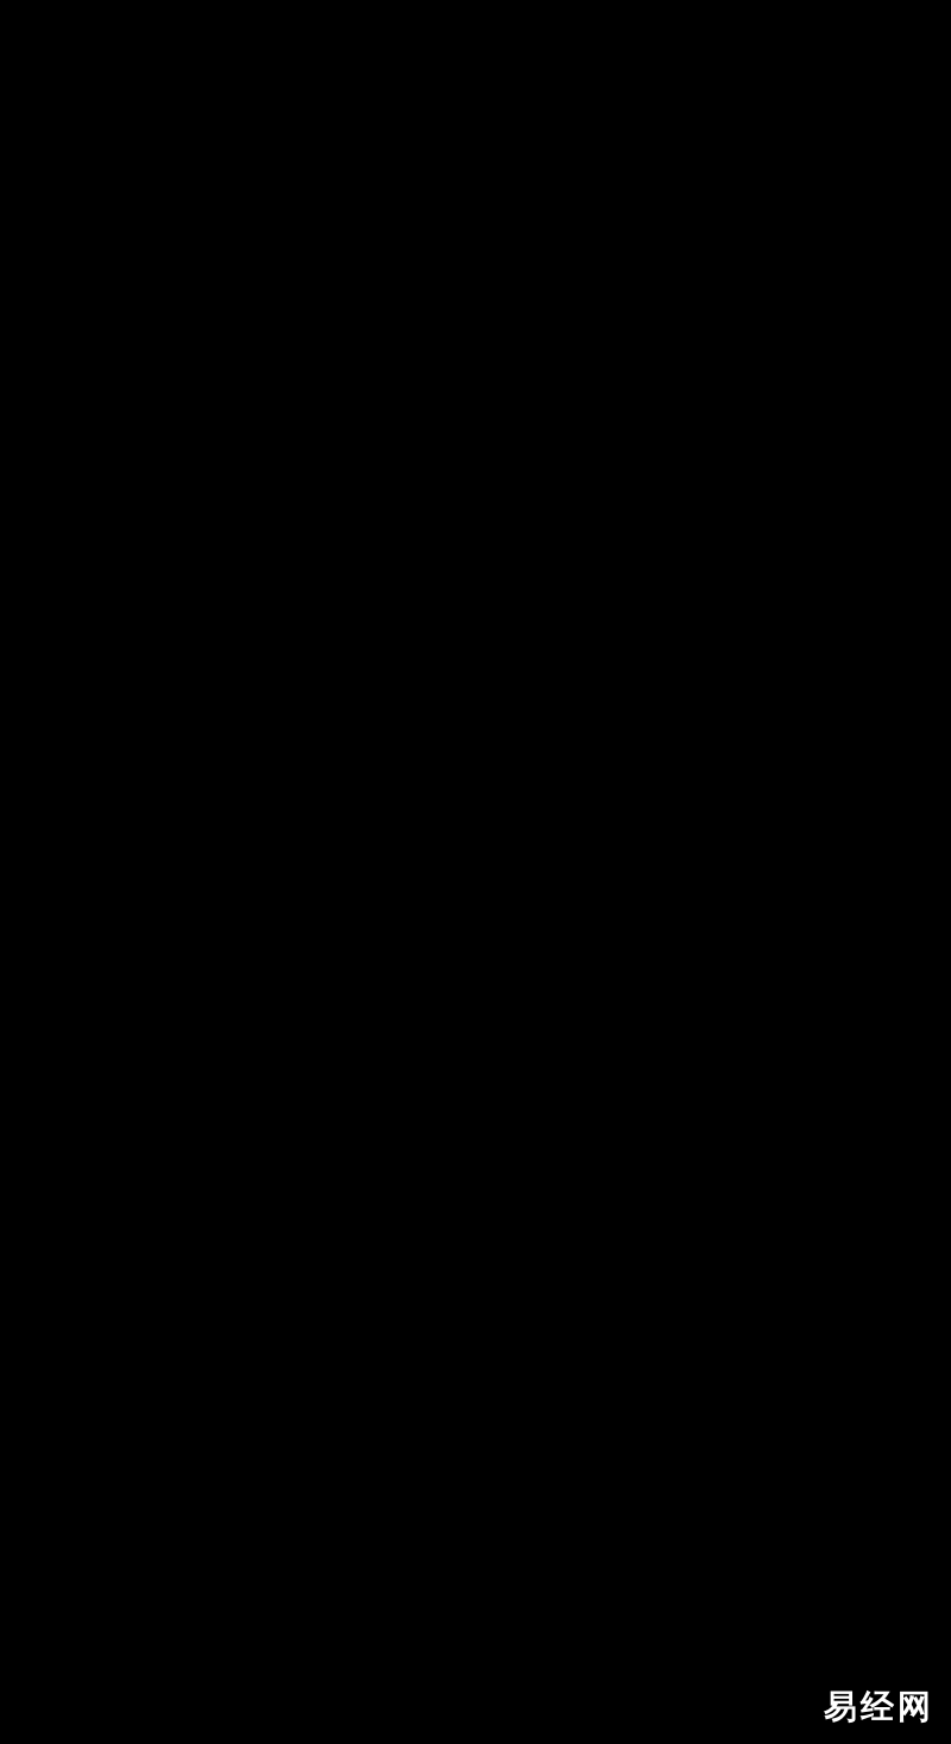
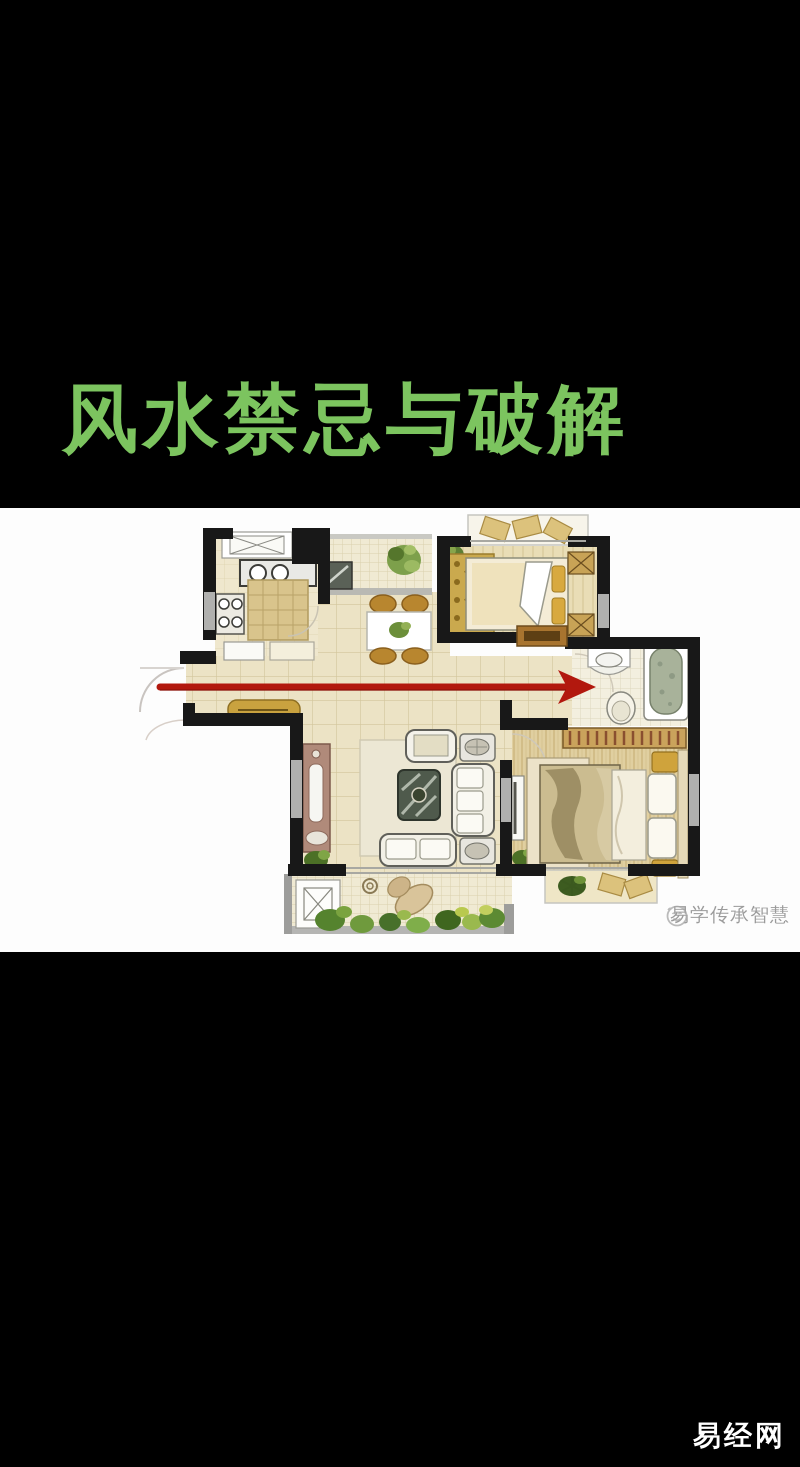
+ 风水禁忌与破解
+ 易学传承智慧
  易经网
